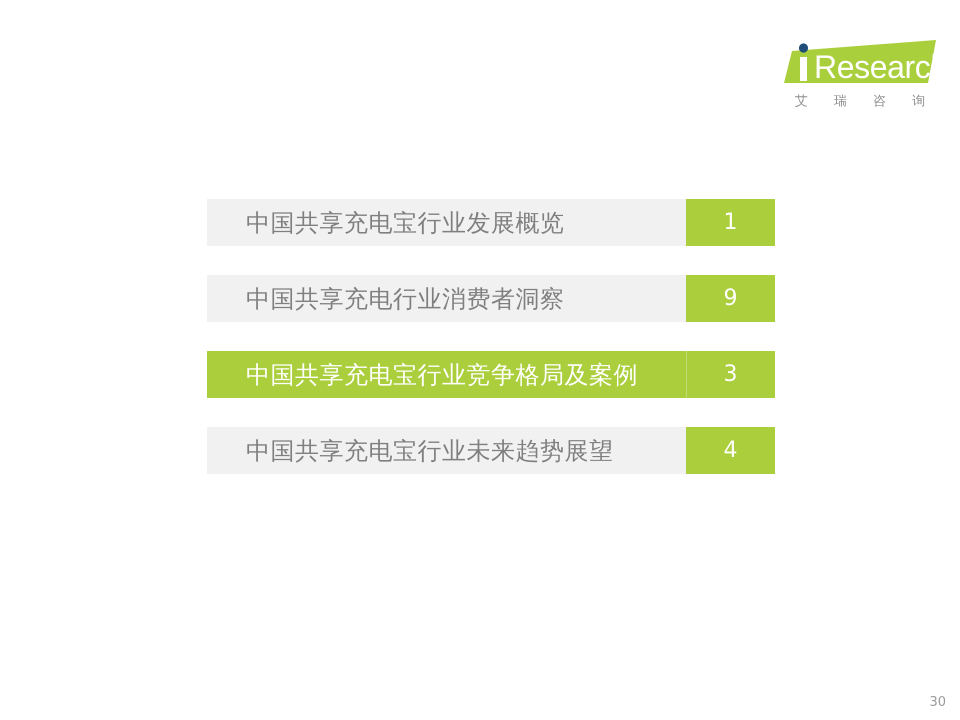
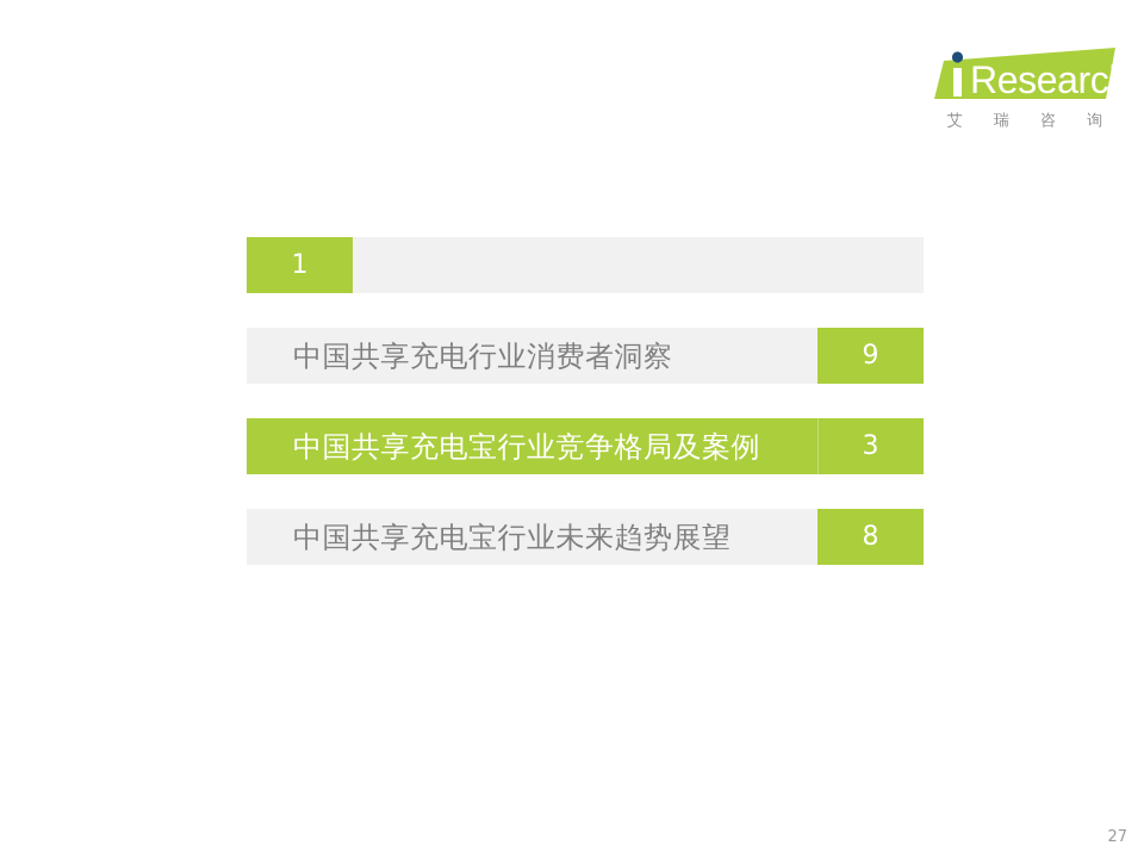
  Research
  艾 瑞 咨 询
- 中国共享充电宝行业发展概览
  1
  中国共享充电行业消费者洞察
  9
  中国共享充电宝行业竞争格局及案例
  3
  中国共享充电宝行业未来趋势展望
- 4
+ 8
- 30
+ 27
